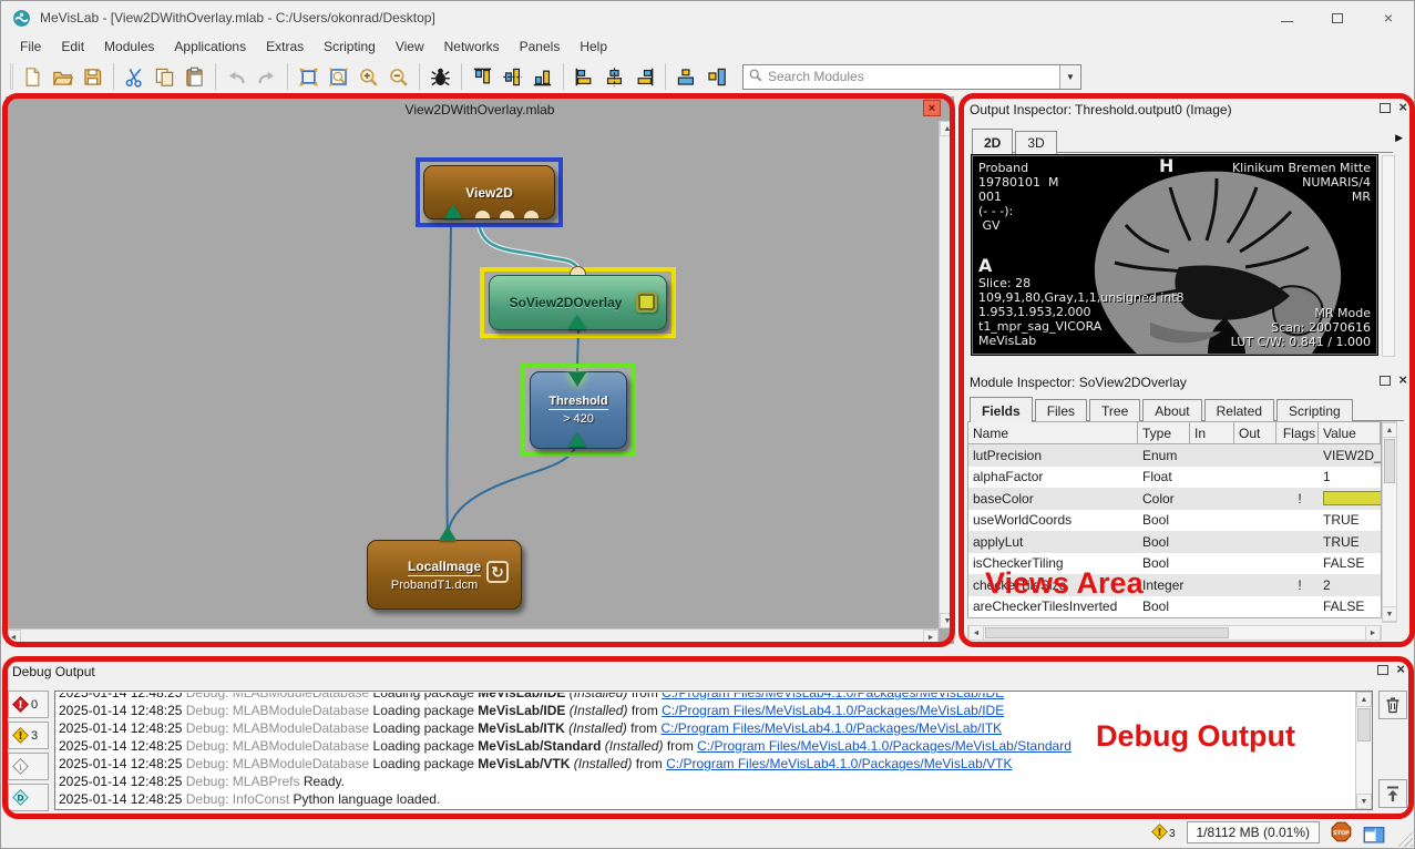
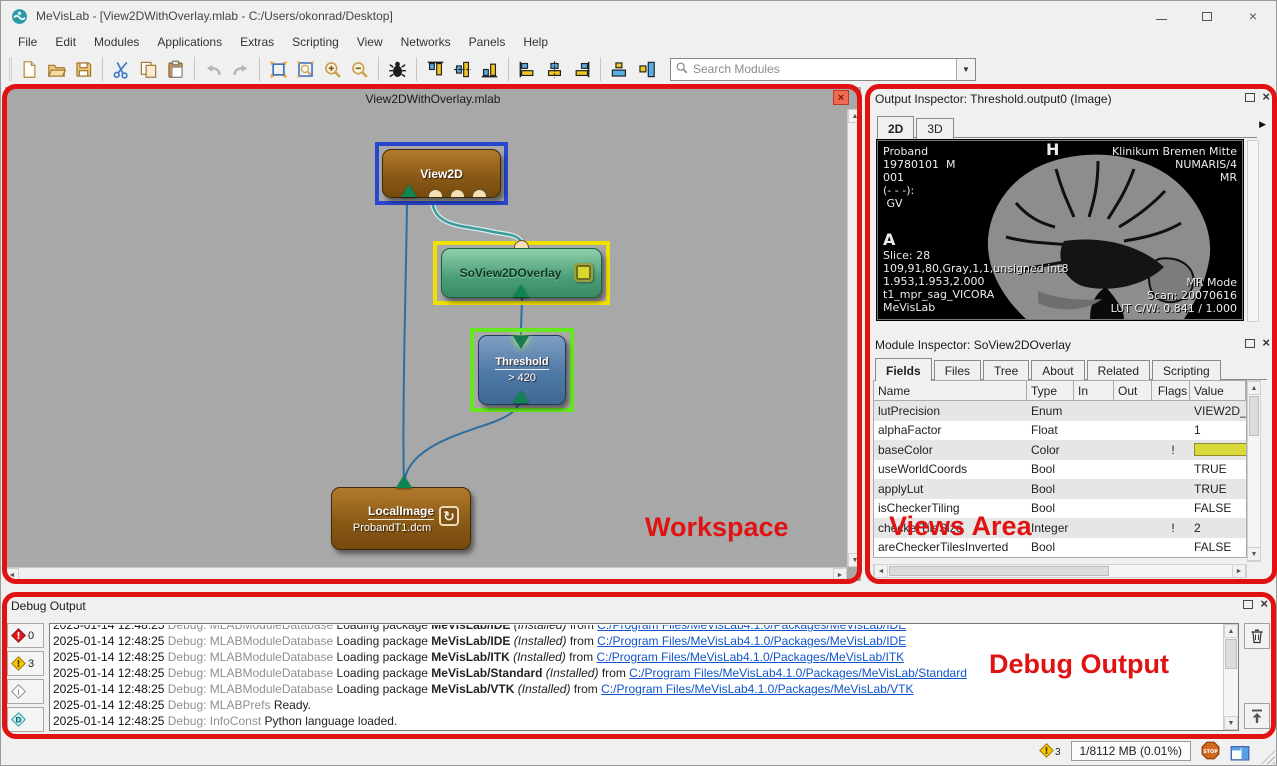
  MeVisLab - [View2DWithOverlay.mlab - C:/Users/okonrad/Desktop]
  ×
  File
  Edit
  Modules
  Applications
  Extras
  Scripting
  View
  Networks
  Panels
  Help
  Search Modules
  ▼
  View2DWithOverlay.mlab
  ×
  View2D
  SoView2DOverlay
  Threshold
  > 420
  LocalImage
  ProbandT1.dcm
  ↻
  Output Inspector: Threshold.output0 (Image)
  ×
  2D
  3D
  ▶
  Proband
  19780101 M
  001
  (- - -):
  GV
  H
  A
  Slice: 28
  109,91,80,Gray,1,1,unsigned int8
  1.953,1.953,2.000
  t1_mpr_sag_VICORA
  MeVisLab
  Klinikum Bremen Mitte
  NUMARIS/4
  MR
  MR Mode
  Scan: 20070616
  LUT C/W: 0.841 / 1.000
  Module Inspector: SoView2DOverlay
  ×
  Fields
  Files
  Tree
  About
  Related
  Scripting
  Name
  Type
  In
  Out
  Flags
  Value
  lutPrecision
  Enum
  VIEW2D_
  alphaFactor
  Float
  1
  baseColor
  Color
  !
  useWorldCoords
  Bool
  TRUE
  applyLut
  Bool
  TRUE
  isCheckerTiling
  Bool
  FALSE
  checkerTileSize
  Integer
  !
  2
  areCheckerTilesInverted
  Bool
  FALSE
  Debug Output
  ×
  !
  0
  !
  3
  i
  D
  2025-01-14 12:48:25 Debug: MLABModuleDatabase Loading package MeVisLab/IDE (Installed) from C:/Program Files/MeVisLab4.1.0/Packages/MeVisLab/IDE
  2025-01-14 12:48:25 Debug: MLABModuleDatabase Loading package MeVisLab/IDE (Installed) from C:/Program Files/MeVisLab4.1.0/Packages/MeVisLab/IDE
  2025-01-14 12:48:25 Debug: MLABModuleDatabase Loading package MeVisLab/ITK (Installed) from C:/Program Files/MeVisLab4.1.0/Packages/MeVisLab/ITK
  2025-01-14 12:48:25 Debug: MLABModuleDatabase Loading package MeVisLab/Standard (Installed) from C:/Program Files/MeVisLab4.1.0/Packages/MeVisLab/Standard
  2025-01-14 12:48:25 Debug: MLABModuleDatabase Loading package MeVisLab/VTK (Installed) from C:/Program Files/MeVisLab4.1.0/Packages/MeVisLab/VTK
  2025-01-14 12:48:25 Debug: MLABPrefs Ready.
  2025-01-14 12:48:25 Debug: InfoConst Python language loaded.
  !
  3
  1/8112 MB (0.01%)
+ Workspace
  Views Area
  Debug Output
